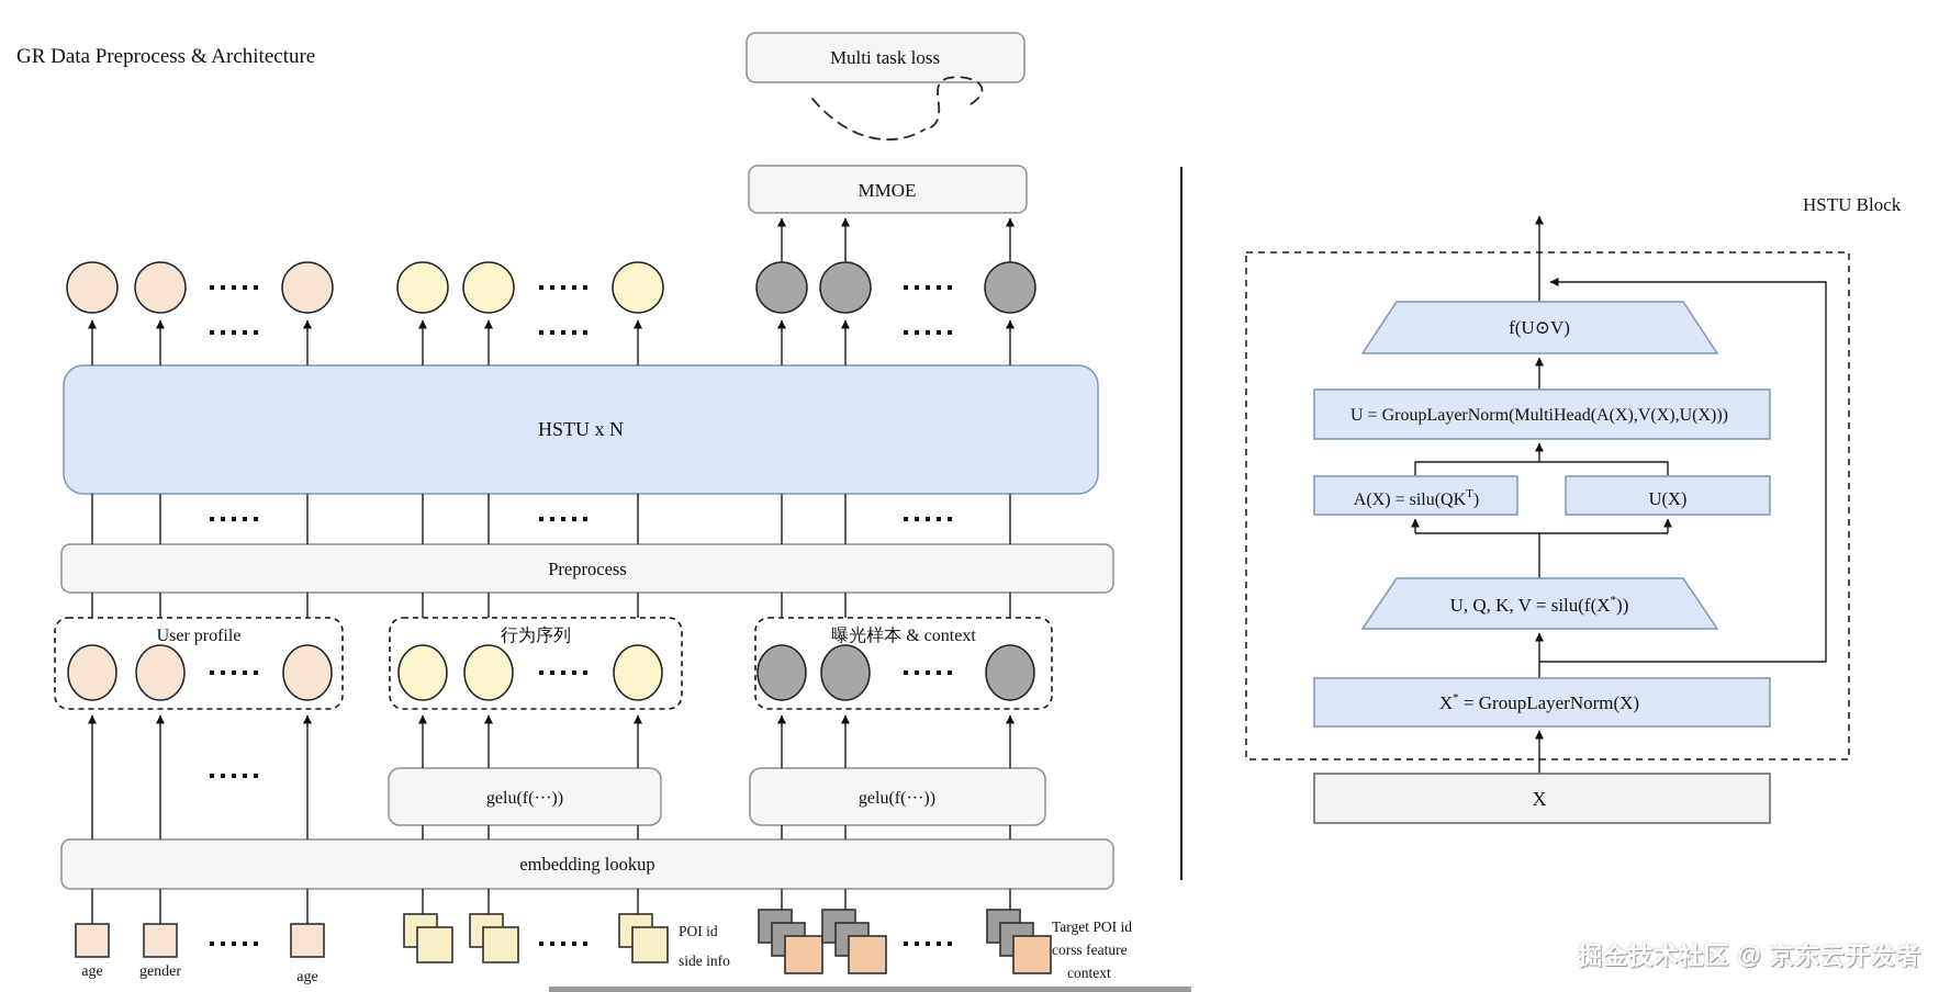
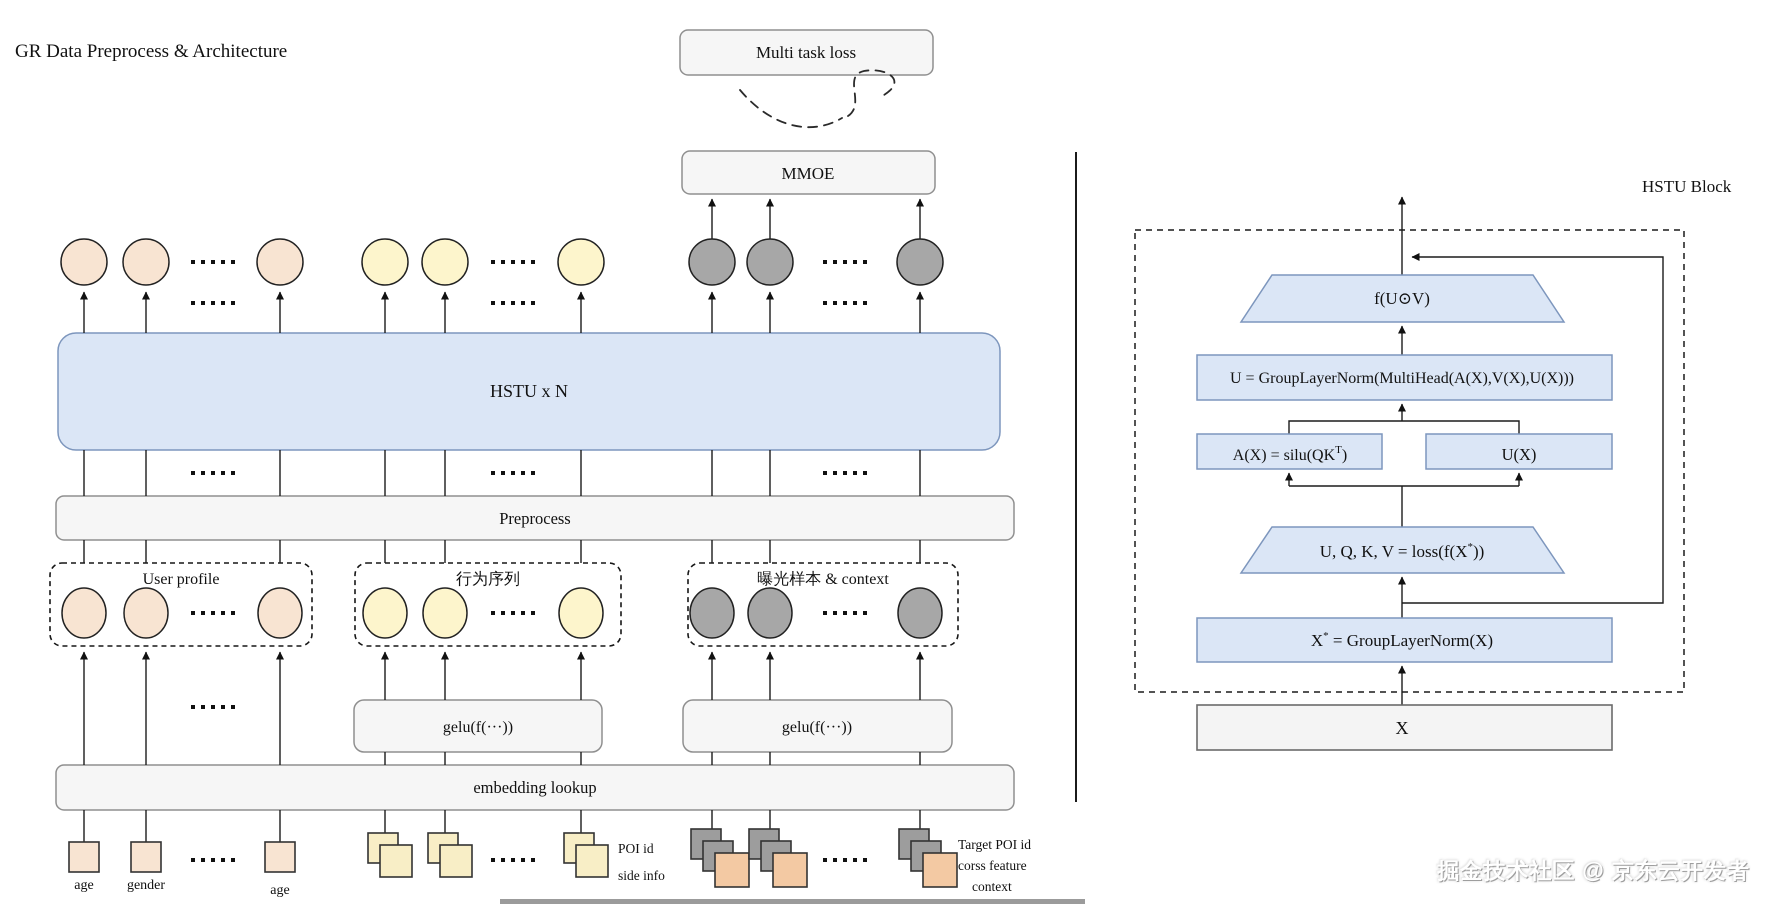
  GR Data Preprocess & Architecture
  Multi task loss
  MMOE
  HSTU x N
  Preprocess
  User profile
  行为序列
  曝光样本 & context
  gelu(f(···))
  gelu(f(···))
  embedding lookup
  age
  gender
  age
  POI id
  side info
  Target POI id
  corss feature
  context
  HSTU Block
  f(U⊙V)
  U = GroupLayerNorm(MultiHead(A(X),V(X),U(X)))
  A(X) = silu(QKT)
  U(X)
- U, Q, K, V = silu(f(X*))
+ U, Q, K, V = loss(f(X*))
  X* = GroupLayerNorm(X)
  X
  掘金技术社区 @ 京东云开发者
